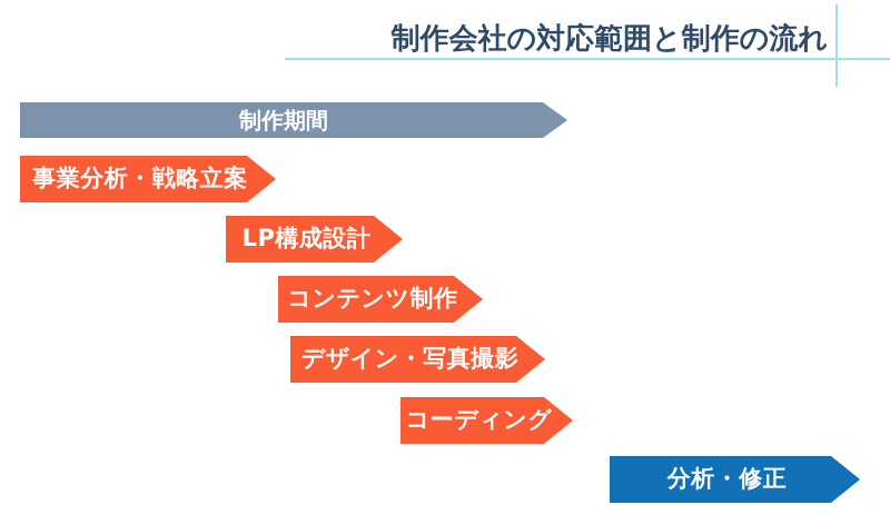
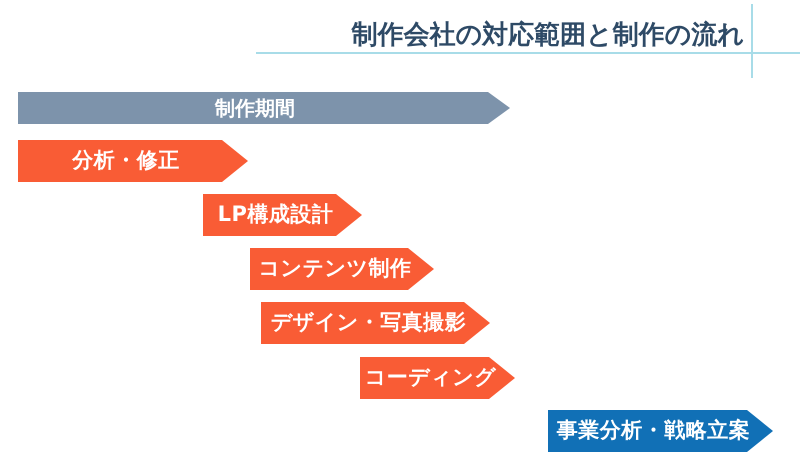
  制作会社の対応範囲と制作の流れ
  制作期間
- 事業分析・戦略立案
+ 分析・修正
  LP構成設計
  コンテンツ制作
  デザイン・写真撮影
  コーディング
- 分析・修正
+ 事業分析・戦略立案
